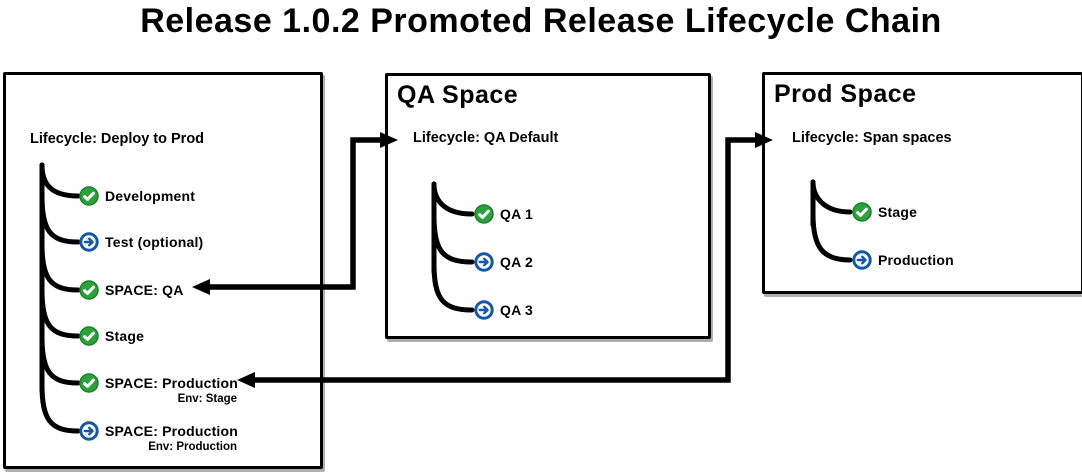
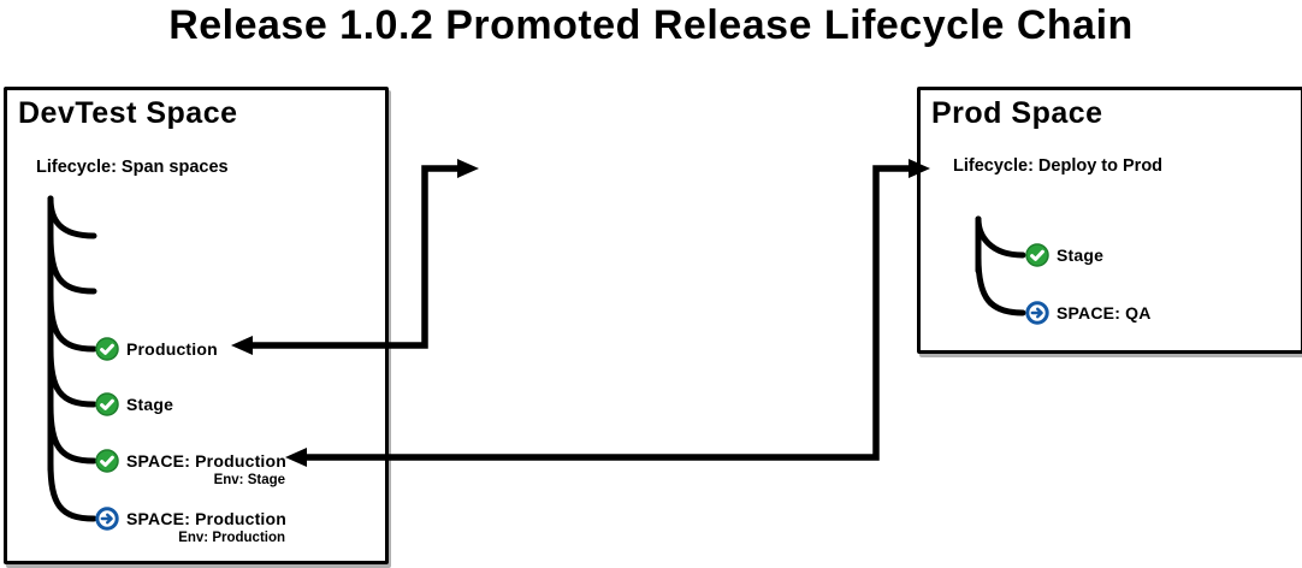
  Release 1.0.2 Promoted Release Lifecycle Chain
+ DevTest Space
- Lifecycle: Deploy to Prod
+ Lifecycle: Span spaces
- Development
- Test (optional)
- SPACE: QA
+ Production
  Stage
  SPACE: Production
  Env: Stage
  SPACE: Production
  Env: Production
- QA Space
- Lifecycle: QA Default
- QA 1
- QA 2
- QA 3
  Prod Space
- Lifecycle: Span spaces
+ Lifecycle: Deploy to Prod
  Stage
- Production
+ SPACE: QA
